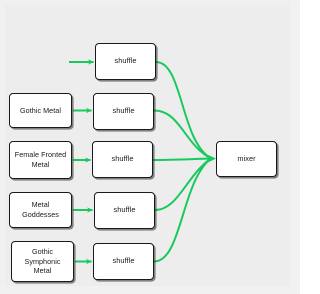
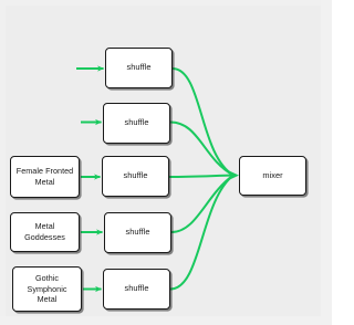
- Gothic Metal
  Female Fronted
  Metal
  Metal
  Goddesses
  Gothic
  Symphonic
  Metal
  shuffle
  shuffle
  shuffle
  shuffle
  shuffle
  mixer
